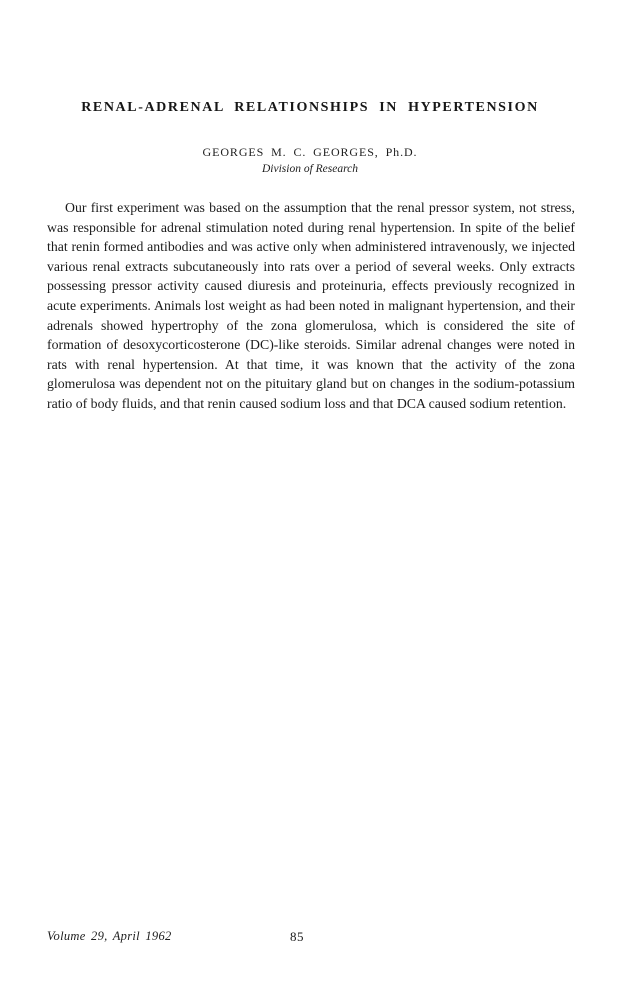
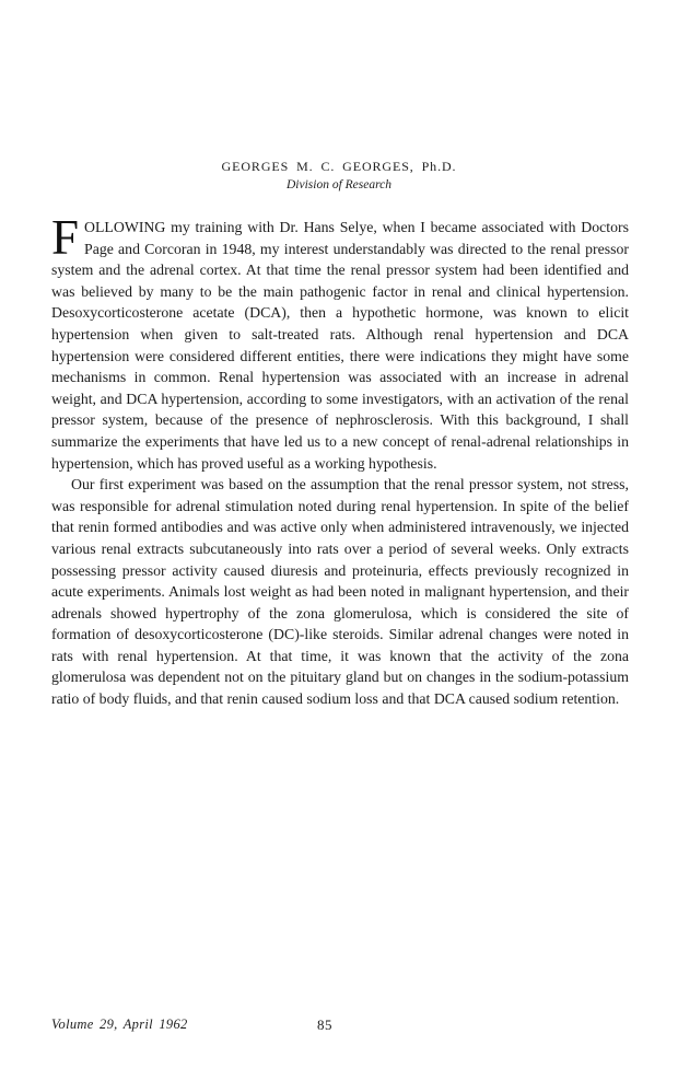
- RENAL-ADRENAL RELATIONSHIPS IN HYPERTENSION
  GEORGES M. C. GEORGES, Ph.D.
  Division of Research
+ F
+ OLLOWING my training with Dr. Hans Selye, when I became associated with Doctors Page and Corcoran in 1948, my interest understandably was directed to the renal pressor system and the adrenal cortex. At that time the renal pressor system had been identified and was believed by many to be the main pathogenic factor in renal and clinical hypertension. Desoxycorticosterone acetate (DCA), then a hypothetic hormone, was known to elicit hypertension when given to salt-treated rats. Although renal hypertension and DCA hypertension were considered different entities, there were indications they might have some mechanisms in common. Renal hypertension was associated with an increase in adrenal weight, and DCA hypertension, according to some investigators, with an activation of the renal pressor system, because of the presence of nephrosclerosis. With this background, I shall summarize the experiments that have led us to a new concept of renal-adrenal relationships in hypertension, which has proved useful as a working hypothesis.
  Our first experiment was based on the assumption that the renal pressor system, not stress, was responsible for adrenal stimulation noted during renal hypertension. In spite of the belief that renin formed antibodies and was active only when administered intravenously, we injected various renal extracts subcutaneously into rats over a period of several weeks. Only extracts possessing pressor activity caused diuresis and proteinuria, effects previously recognized in acute experiments. Animals lost weight as had been noted in malignant hypertension, and their adrenals showed hypertrophy of the zona glomerulosa, which is considered the site of formation of desoxycorticosterone (DC)-like steroids. Similar adrenal changes were noted in rats with renal hypertension. At that time, it was known that the activity of the zona glomerulosa was dependent not on the pituitary gland but on changes in the sodium-potassium ratio of body fluids, and that renin caused sodium loss and that DCA caused sodium retention.
  Volume 29, April 1962
  85
